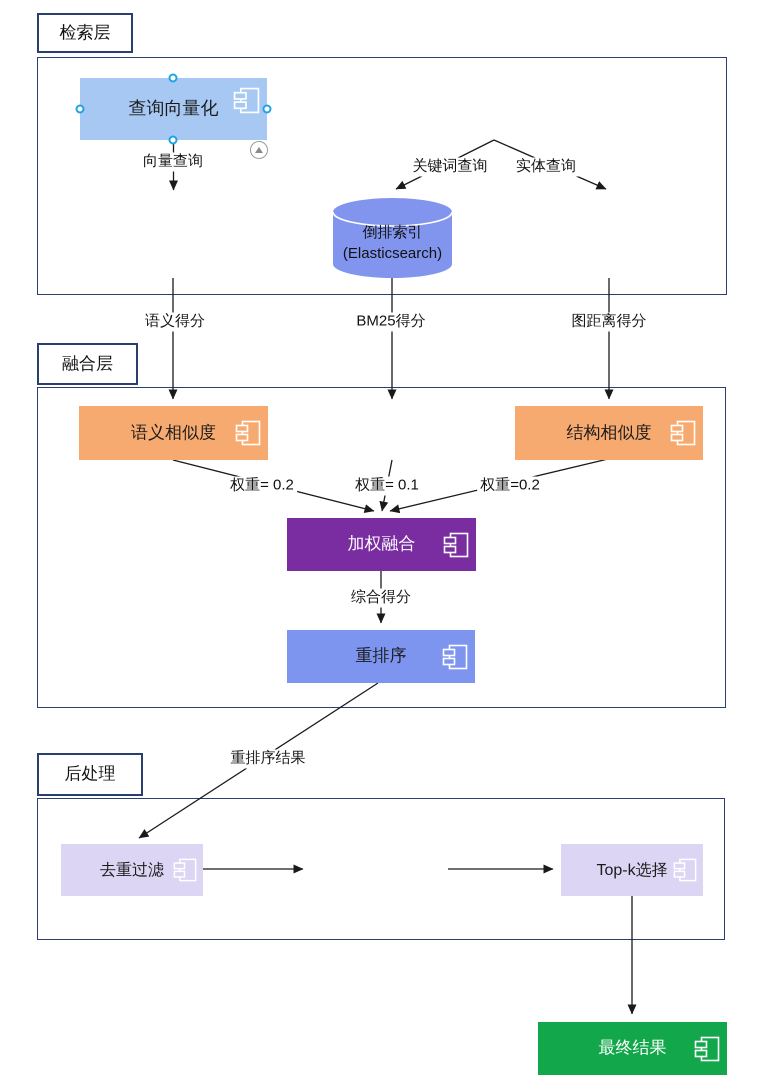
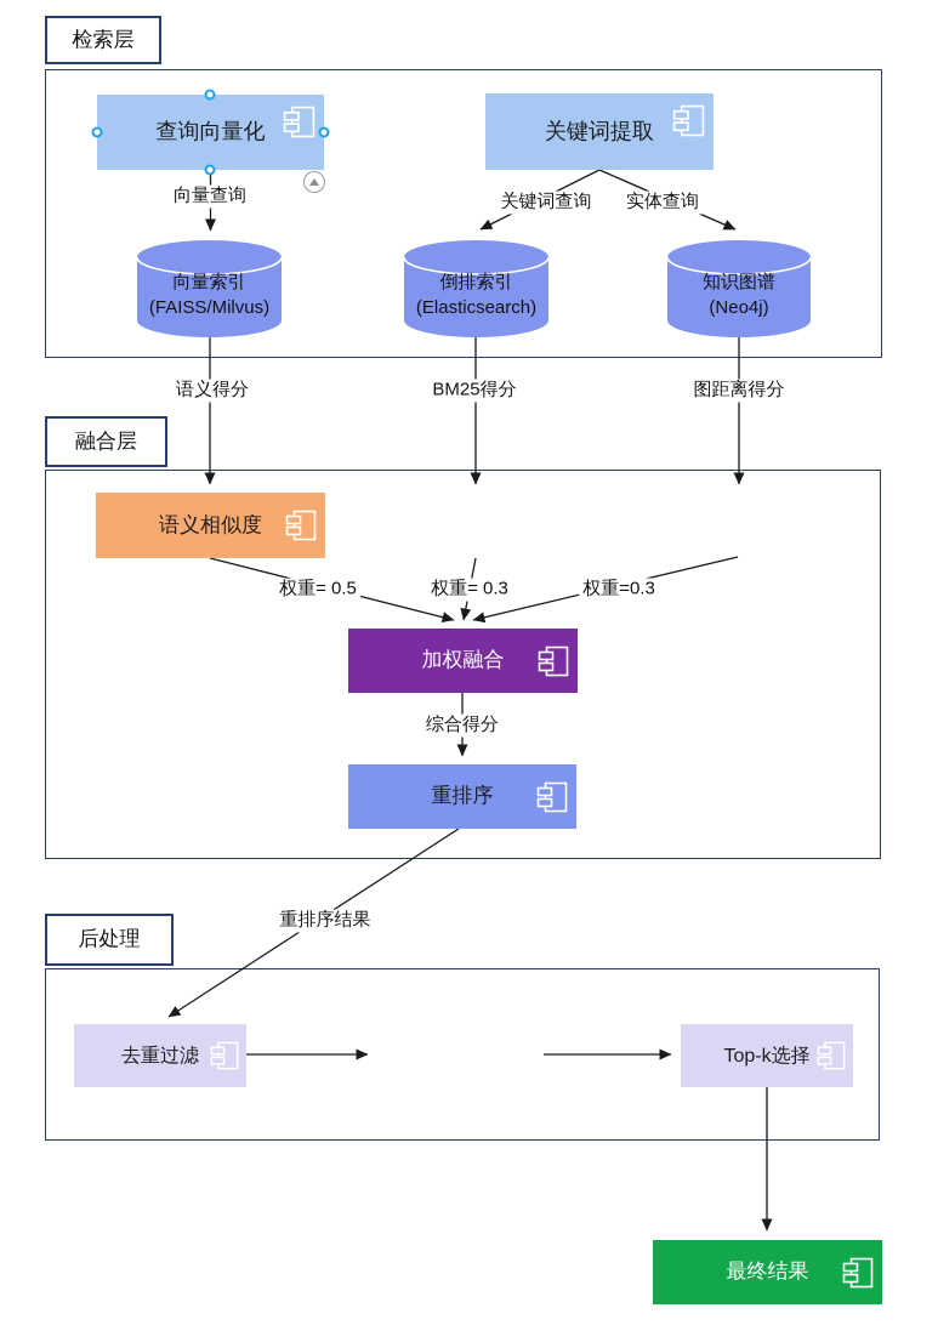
  检索层
  融合层
  后处理
  向量查询
  关键词查询
  实体查询
  语义得分
  BM25得分
  图距离得分
- 权重= 0.2
+ 权重= 0.5
- 权重= 0.1
+ 权重= 0.3
- 权重=0.2
+ 权重=0.3
  综合得分
  重排序结果
  查询向量化
+ 关键词提取
+ 向量索引
+ (FAISS/Milvus)
  倒排索引
  (Elasticsearch)
+ 知识图谱
+ (Neo4j)
  语义相似度
- 结构相似度
  加权融合
  重排序
  去重过滤
  Top-k选择
  最终结果
